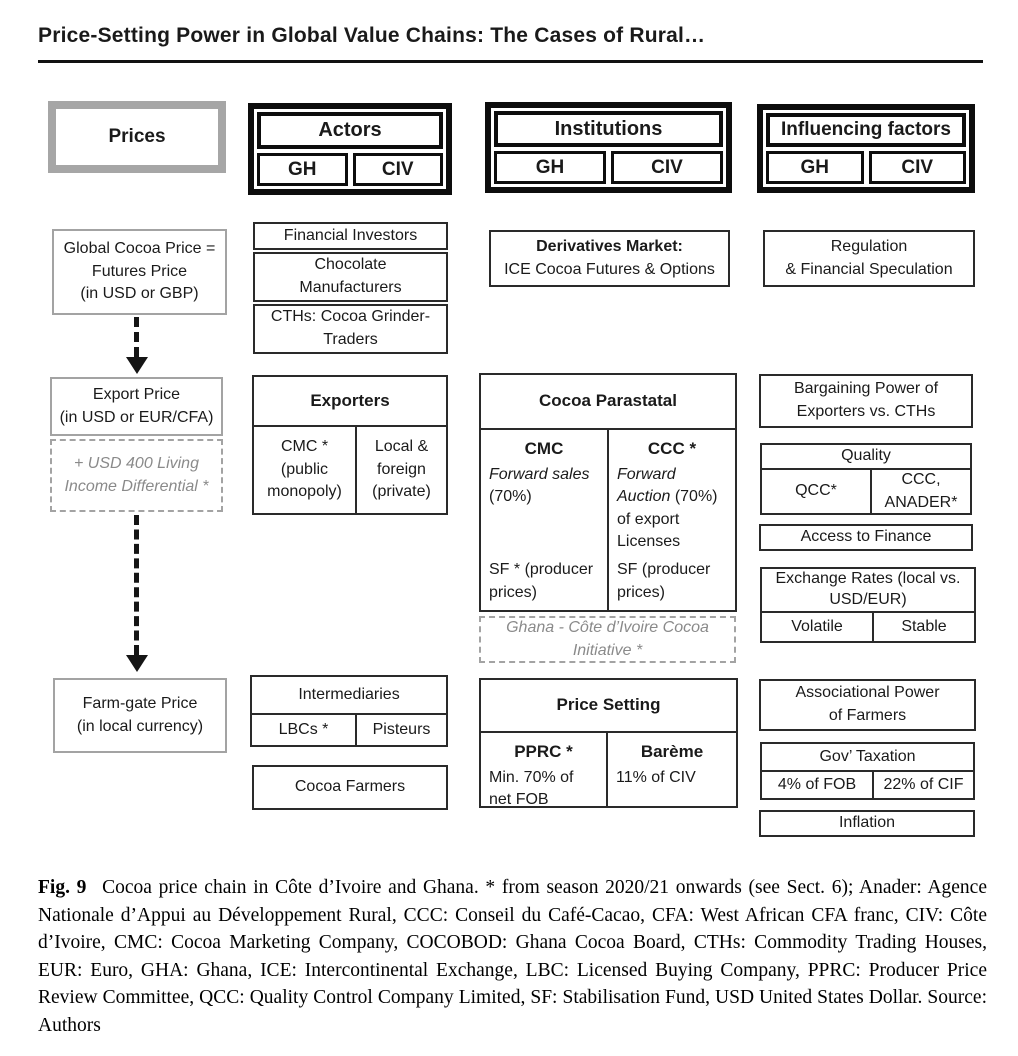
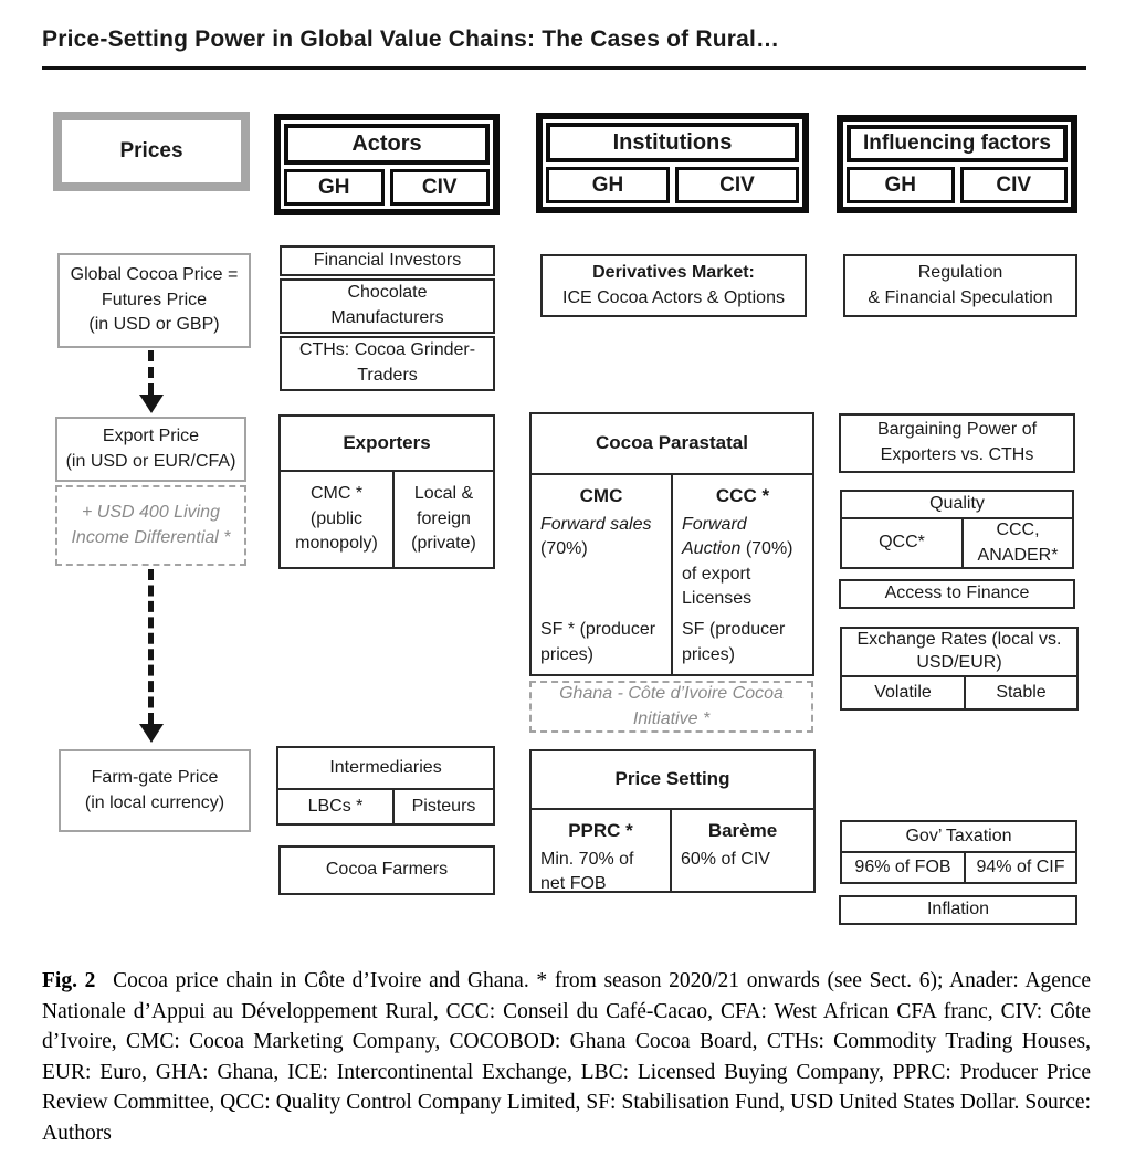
  Price-Setting Power in Global Value Chains: The Cases of Rural…
  Prices
  Global Cocoa Price =
  Futures Price
  (in USD or GBP)
  Export Price
  (in USD or EUR/CFA)
  + USD 400 Living
  Income Differential *
  Farm-gate Price
  (in local currency)
  Actors
  GH
  CIV
  Financial Investors
  Chocolate
  Manufacturers
  CTHs: Cocoa Grinder-
  Traders
  Exporters
  CMC *
  (public
  monopoly)
  Local &
  foreign
  (private)
  Intermediaries
  LBCs *
  Pisteurs
  Cocoa Farmers
  Institutions
  GH
  CIV
  Derivatives Market:
- ICE Cocoa Futures & Options
+ ICE Cocoa Actors & Options
  Cocoa Parastatal
  CMC
  Forward sales
  (70%)
  SF * (producer
  prices)
  CCC *
  Forward
  Auction (70%)
  of export
  Licenses
  SF (producer
  prices)
  Ghana - Côte d’Ivoire Cocoa
  Initiative *
  Price Setting
  PPRC *
  Min. 70% of
  net FOB
  Barème
- 11% of CIV
+ 60% of CIV
  Influencing factors
  GH
  CIV
  Regulation
  & Financial Speculation
  Bargaining Power of
  Exporters vs. CTHs
  Quality
  QCC*
  CCC,
  ANADER*
  Access to Finance
  Exchange Rates (local vs.
  USD/EUR)
  Volatile
  Stable
- Associational Power
- of Farmers
  Gov’ Taxation
- 4% of FOB
+ 96% of FOB
- 22% of CIF
+ 94% of CIF
  Inflation
- Fig. 9 Cocoa price chain in Côte d’Ivoire and Ghana. * from season 2020/21 onwards (see Sect. 6); Anader: Agence Nationale d’Appui au Développement Rural, CCC: Conseil du Café-Cacao, CFA: West African CFA franc, CIV: Côte d’Ivoire, CMC: Cocoa Marketing Company, COCOBOD: Ghana Cocoa Board, CTHs: Commodity Trading Houses, EUR: Euro, GHA: Ghana, ICE: Intercontinental Exchange, LBC: Licensed Buying Company, PPRC: Producer Price Review Committee, QCC: Quality Control Company Limited, SF: Stabilisation Fund, USD United States Dollar. Source: Authors
+ Fig. 2 Cocoa price chain in Côte d’Ivoire and Ghana. * from season 2020/21 onwards (see Sect. 6); Anader: Agence Nationale d’Appui au Développement Rural, CCC: Conseil du Café-Cacao, CFA: West African CFA franc, CIV: Côte d’Ivoire, CMC: Cocoa Marketing Company, COCOBOD: Ghana Cocoa Board, CTHs: Commodity Trading Houses, EUR: Euro, GHA: Ghana, ICE: Intercontinental Exchange, LBC: Licensed Buying Company, PPRC: Producer Price Review Committee, QCC: Quality Control Company Limited, SF: Stabilisation Fund, USD United States Dollar. Source: Authors
